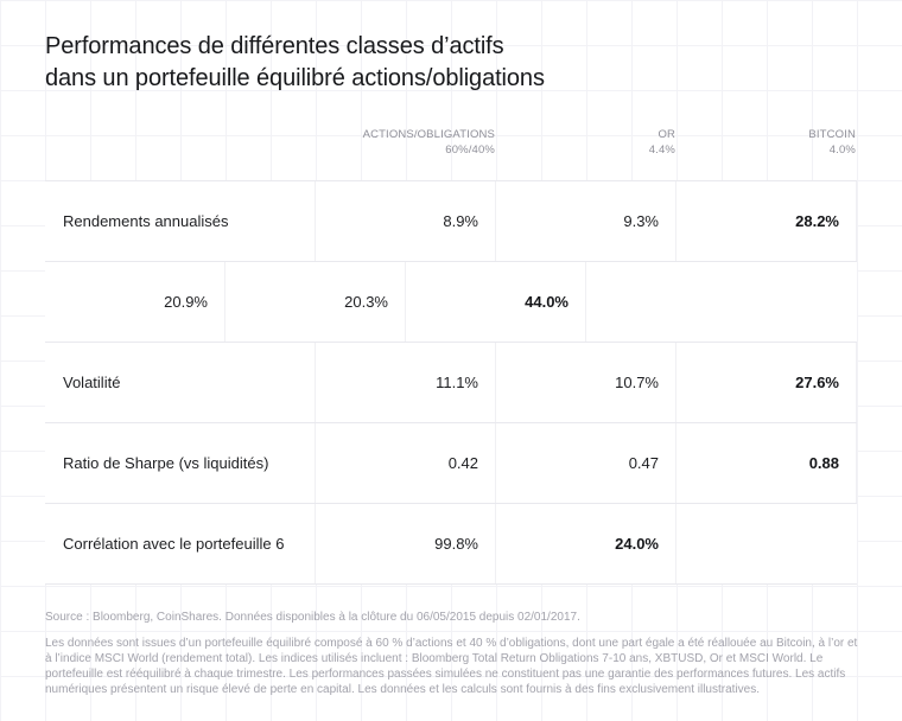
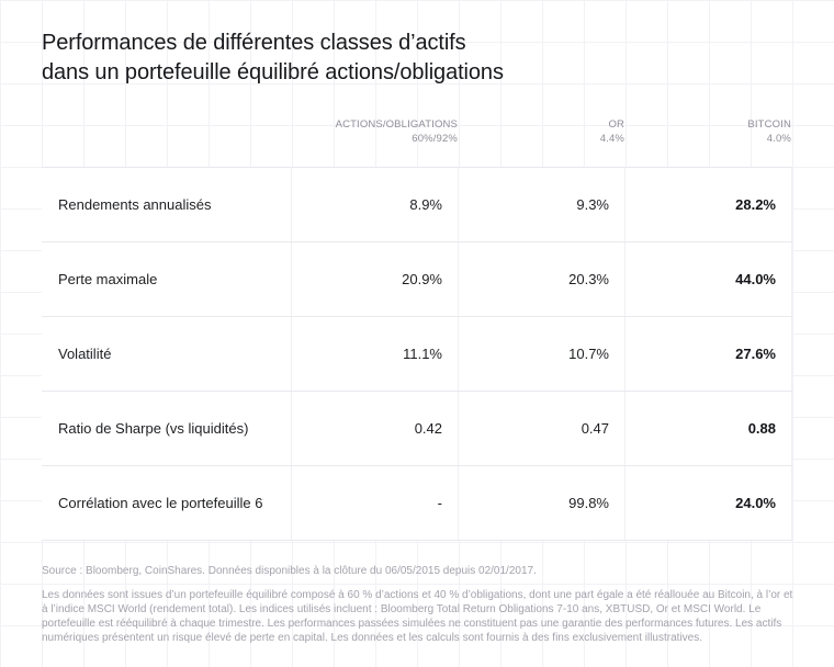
  Performances de différentes classes d’actifs
  dans un portefeuille équilibré actions/obligations
  ACTIONS/OBLIGATIONS
- 60%/40%
+ 60%/92%
  OR
  4.4%
  BITCOIN
  4.0%
  Rendements annualisés
  8.9%
  9.3%
  28.2%
+ Perte maximale
  20.9%
  20.3%
  44.0%
  Volatilité
  11.1%
  10.7%
  27.6%
  Ratio de Sharpe (vs liquidités)
  0.42
  0.47
  0.88
  Corrélation avec le portefeuille 6
+ -
  99.8%
  24.0%
  Source : Bloomberg, CoinShares. Données disponibles à la clôture du 06/05/2015 depuis 02/01/2017.
  Les données sont issues d’un portefeuille équilibré composé à 60 % d’actions et 40 % d’obligations, dont une part égale a été réallouée au Bitcoin, à l’or et à l’indice MSCI World (rendement total). Les indices utilisés incluent : Bloomberg Total Return Obligations 7-10 ans, XBTUSD, Or et MSCI World. Le portefeuille est rééquilibré à chaque trimestre. Les performances passées simulées ne constituent pas une garantie des performances futures. Les actifs numériques présentent un risque élevé de perte en capital. Les données et les calculs sont fournis à des fins exclusivement illustratives.
